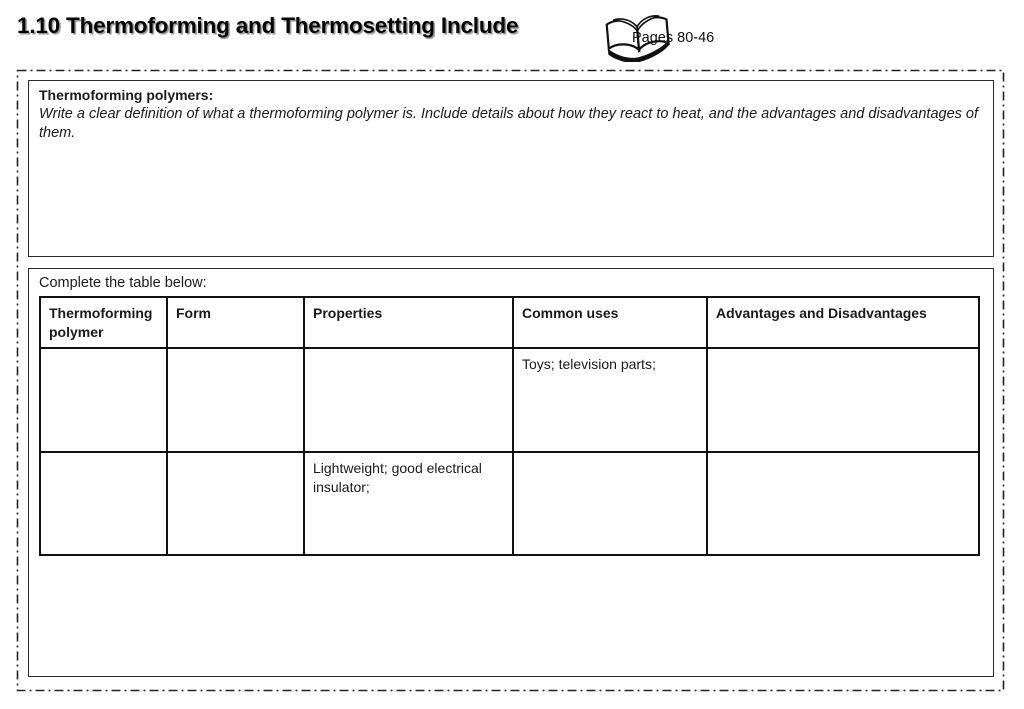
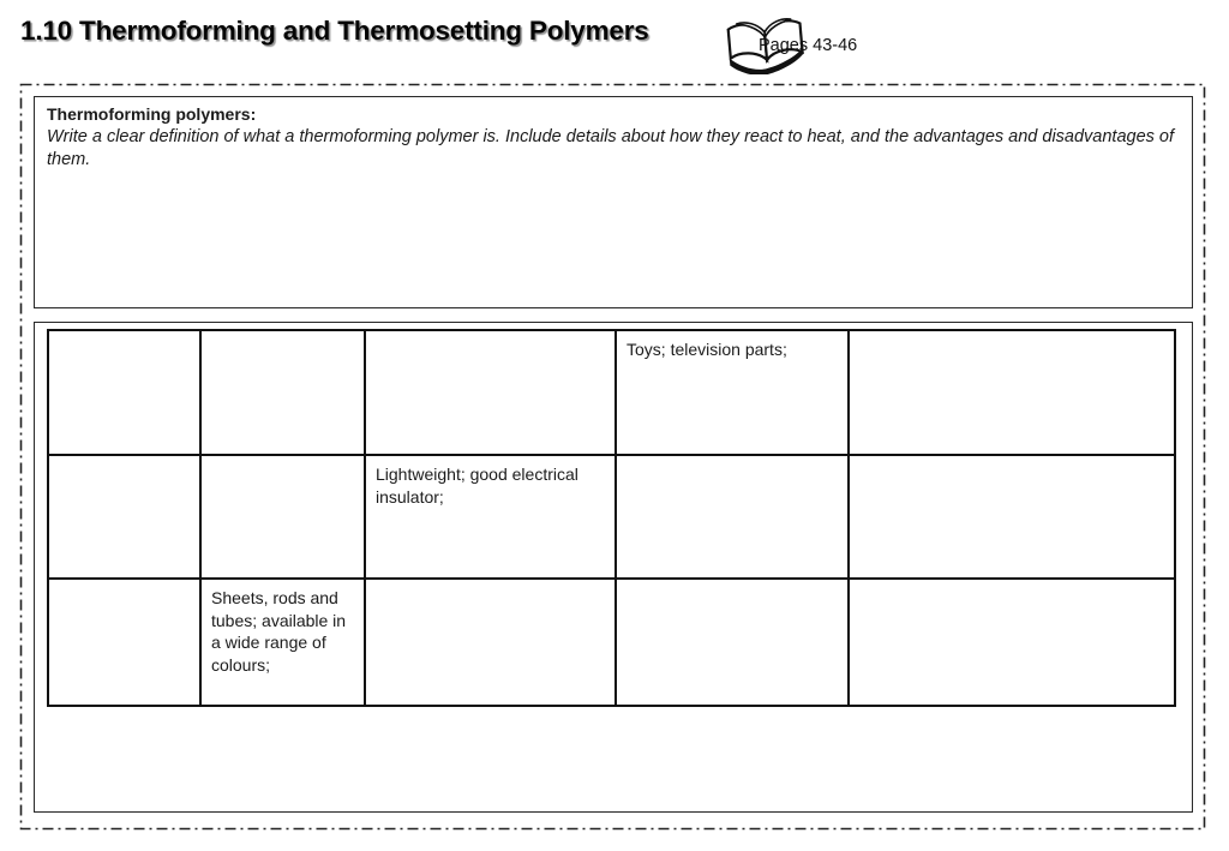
- 1.10 Thermoforming and Thermosetting Include
+ 1.10 Thermoforming and Thermosetting Polymers
- Pages 80-46
+ Pages 43-46
  Thermoforming polymers:
  Write a clear definition of what a thermoforming polymer is. Include details about how they react to heat, and the advantages and disadvantages of them.
- Complete the table below:
- Thermoforming polymer	Form	Properties	Common uses	Advantages and Disadvantages
  			Toys; television parts;
  		Lightweight; good electrical insulator;
+ 	Sheets, rods and tubes; available in a wide range of colours;
